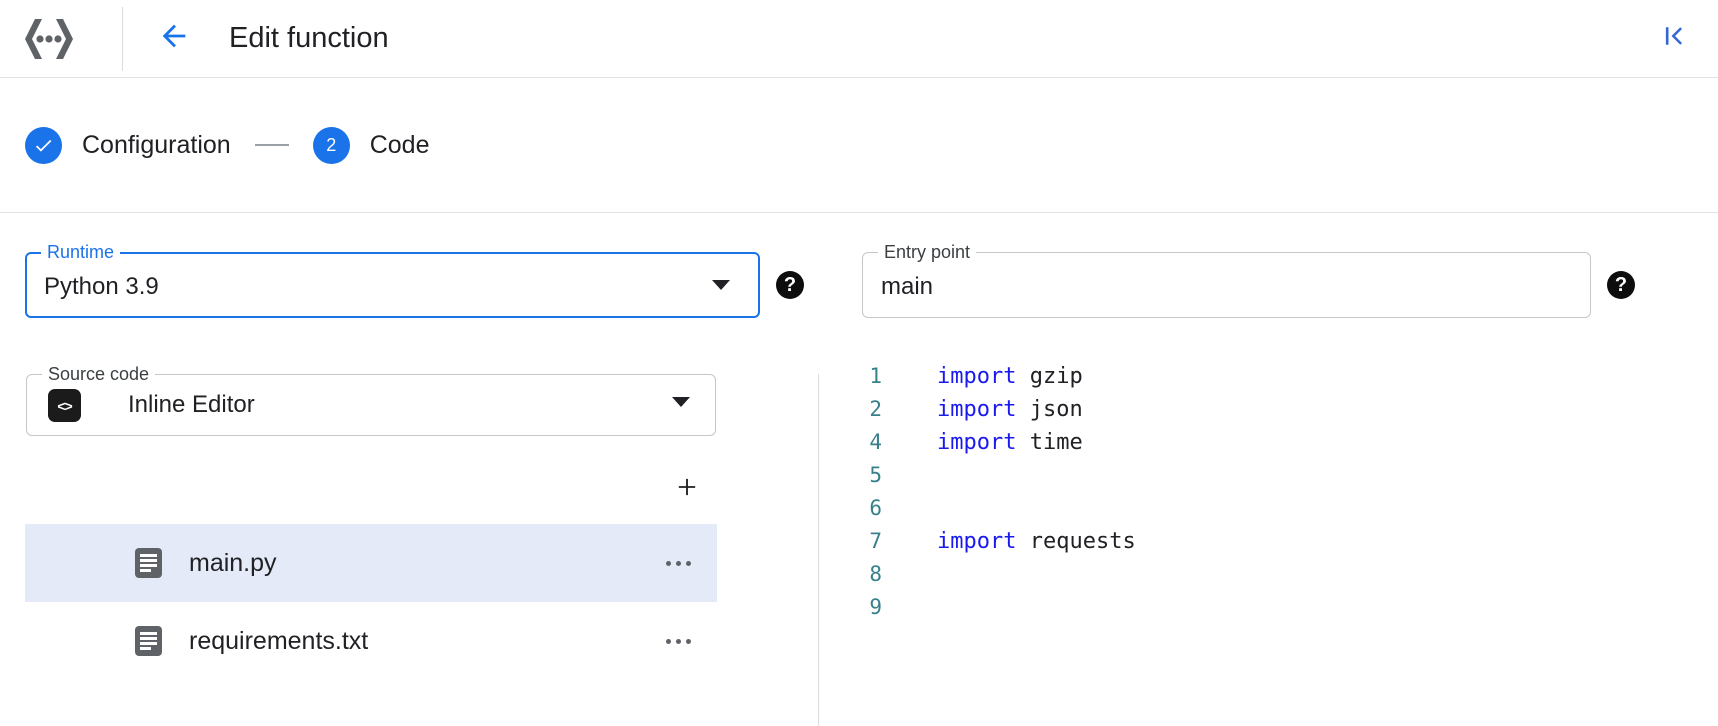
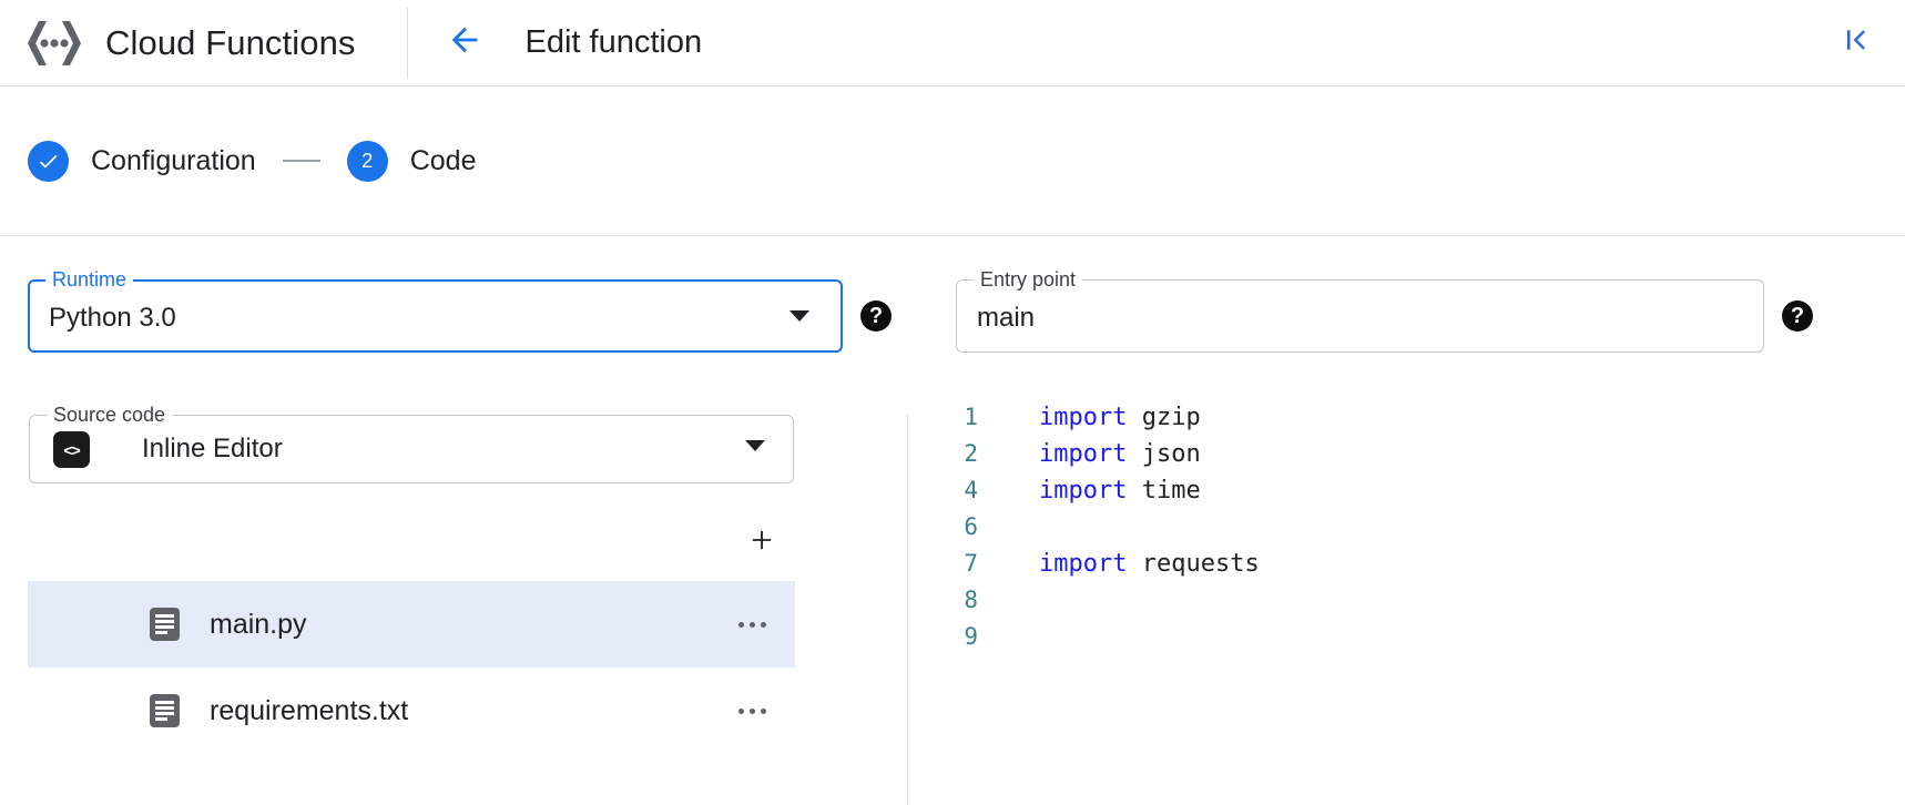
+ Cloud Functions
  Edit function
  Configuration
  2
  Code
  Runtime
- Python 3.9
+ Python 3.0
  ?
  Entry point
  main
  ?
  Source code
  <>
  Inline Editor
  main.py
  requirements.txt
  1
  import gzip
  2
  import json
  4
  import time
- 5
  6
  7
  import requests
  8
  9
